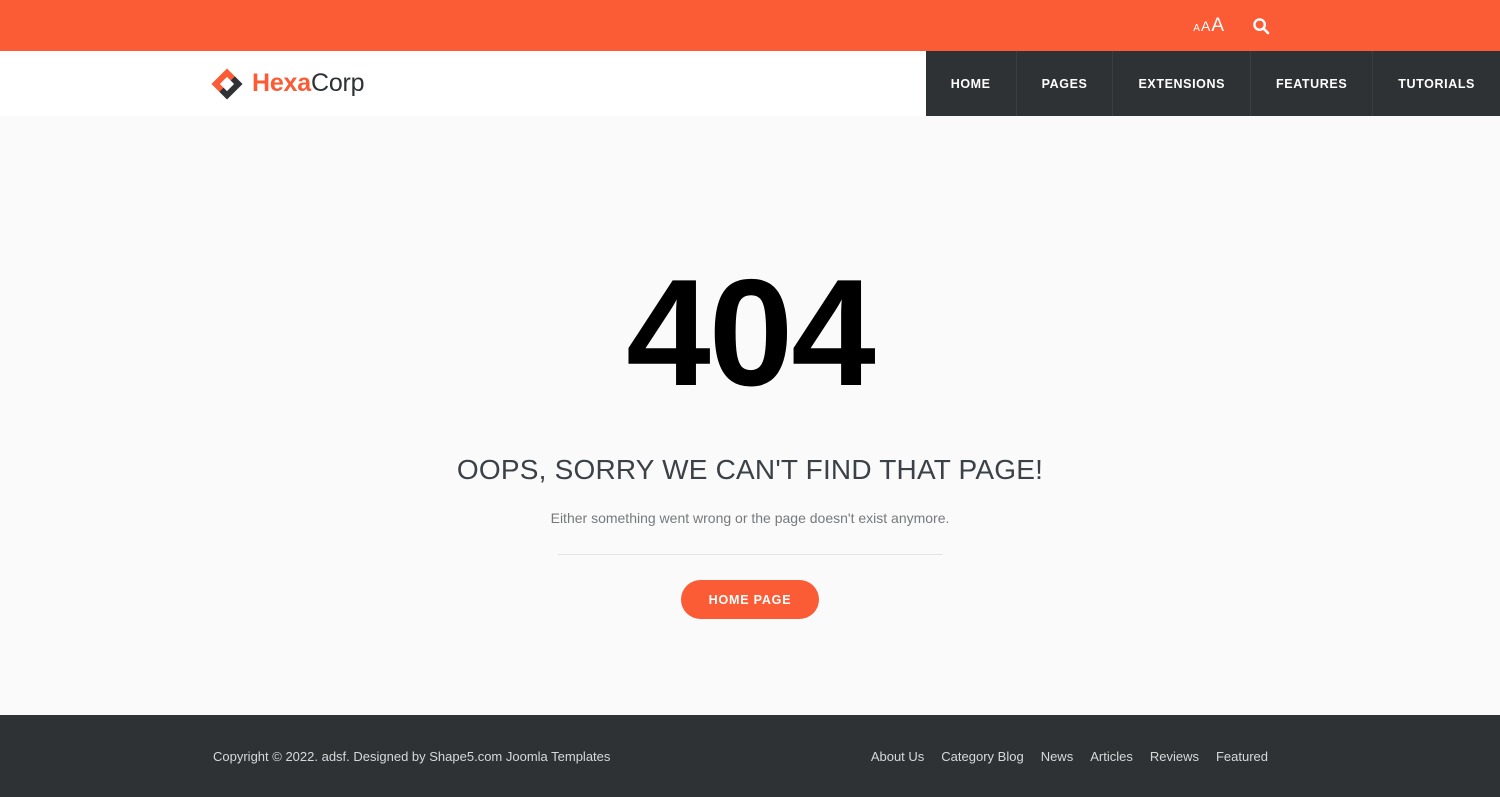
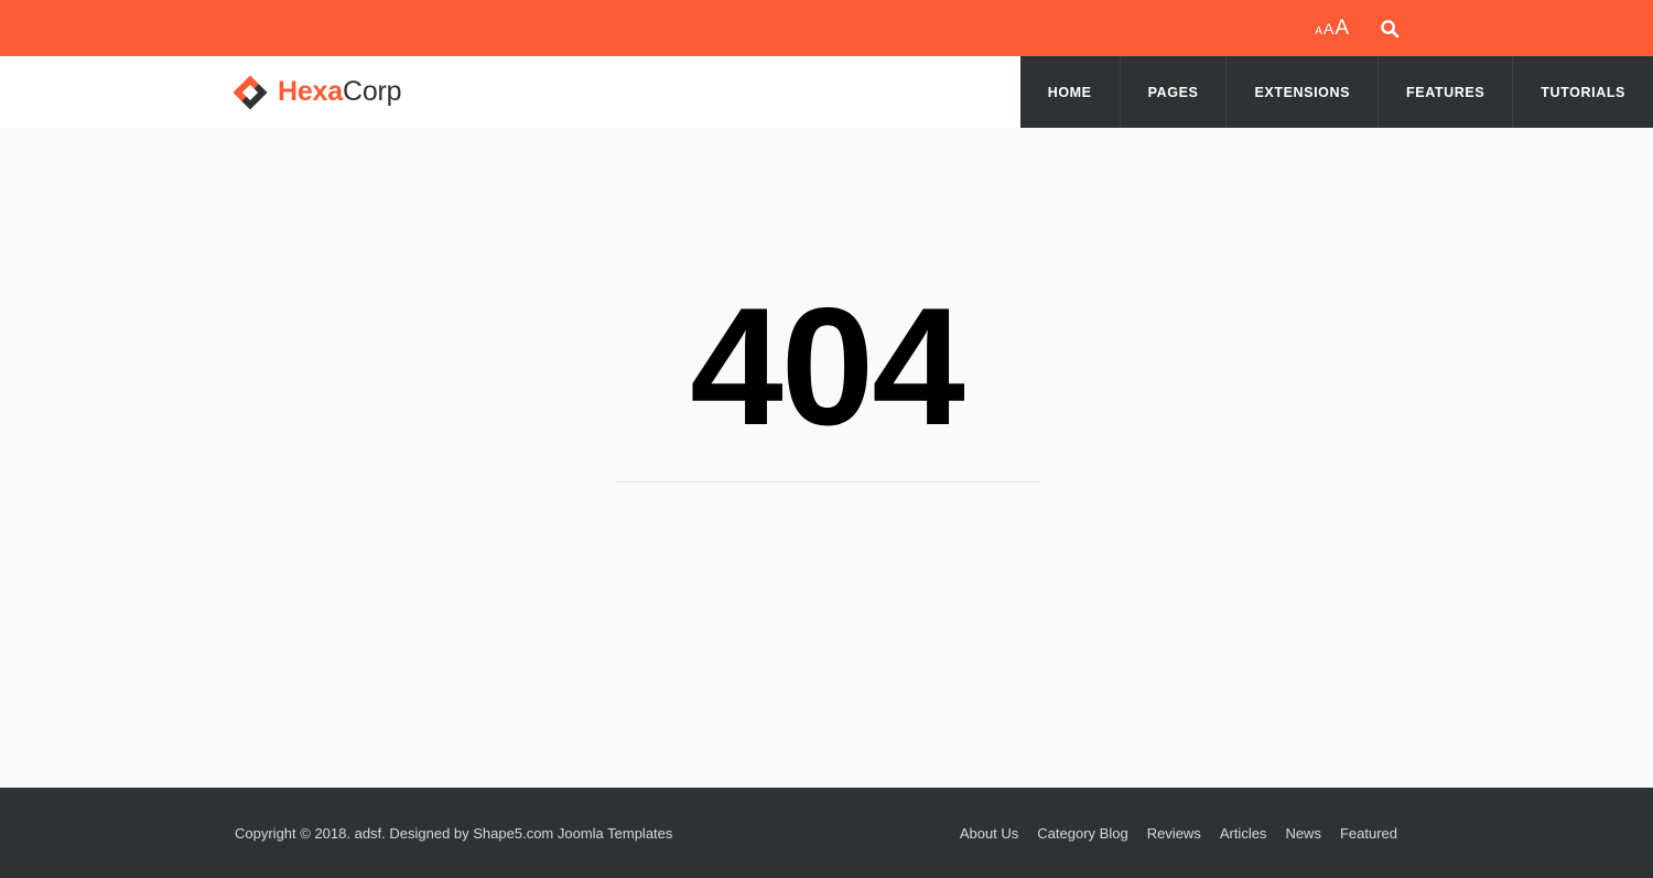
  A
  A
  A
  HexaCorp
  HOME
  PAGES
  EXTENSIONS
  FEATURES
  TUTORIALS
  404
- OOPS, SORRY WE CAN'T FIND THAT PAGE!
- Either something went wrong or the page doesn't exist anymore.
- HOME PAGE
- Copyright © 2022. adsf. Designed by Shape5.com Joomla Templates
+ Copyright © 2018. adsf. Designed by Shape5.com Joomla Templates
  About Us
  Category Blog
- News
+ Reviews
  Articles
- Reviews
+ News
  Featured
